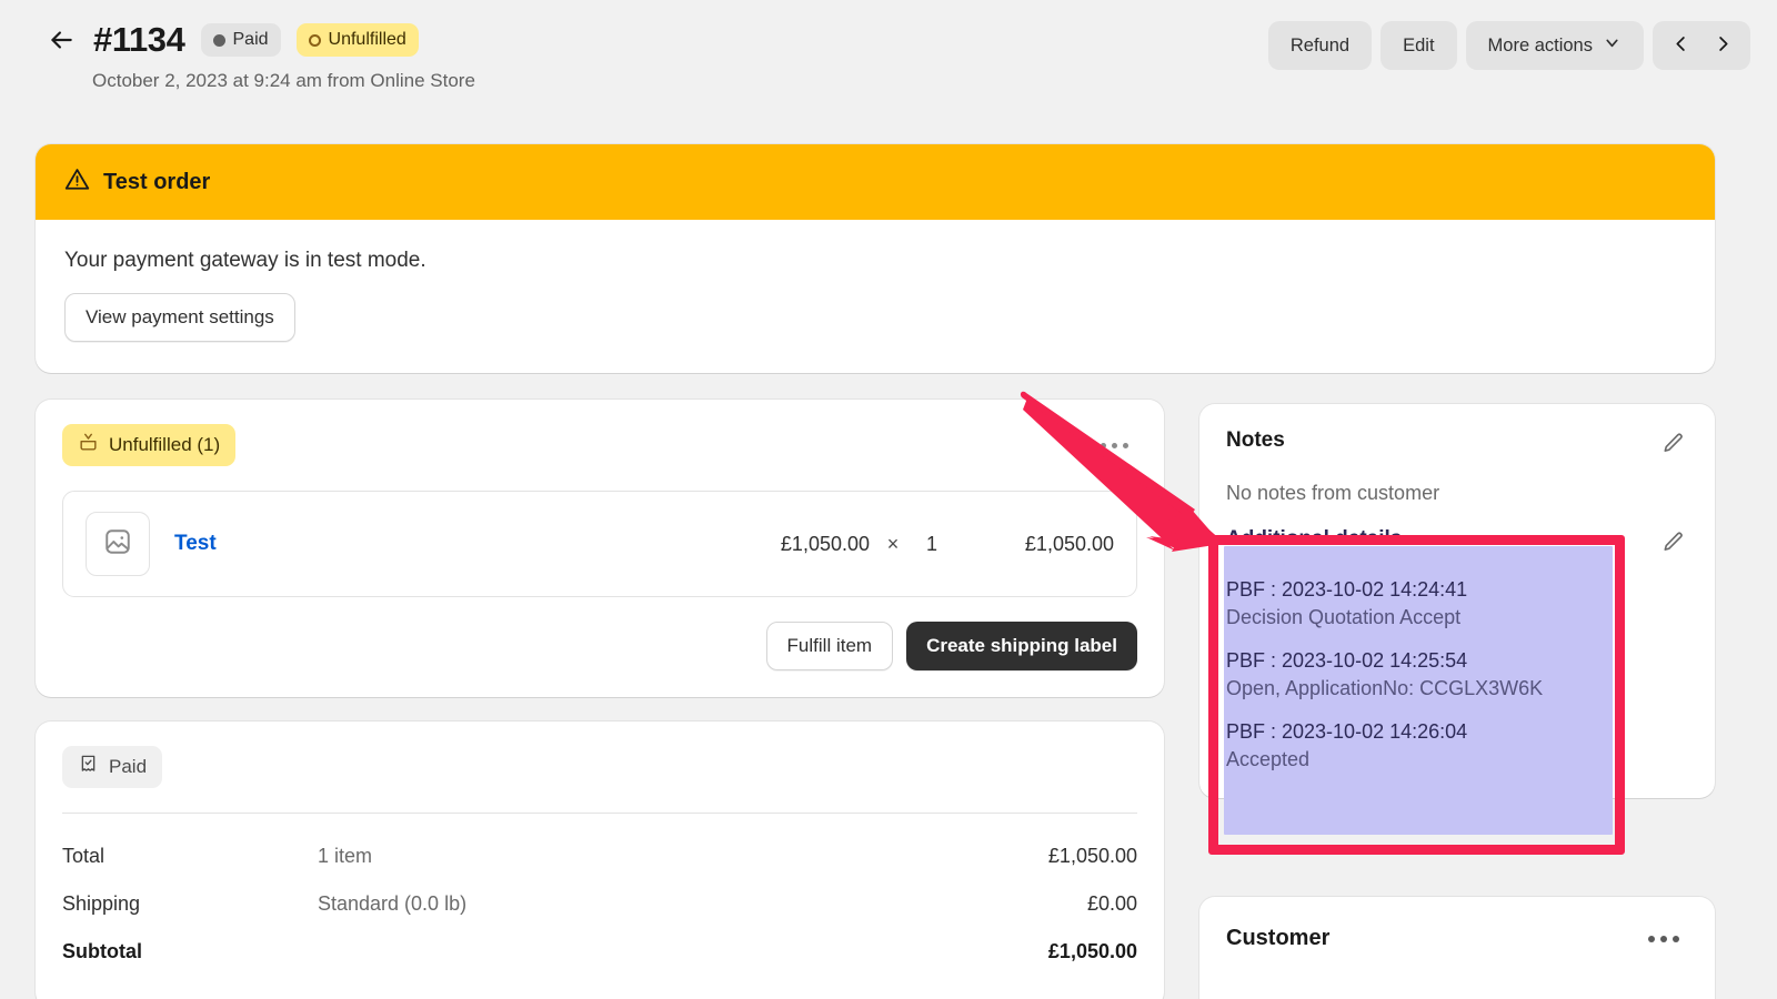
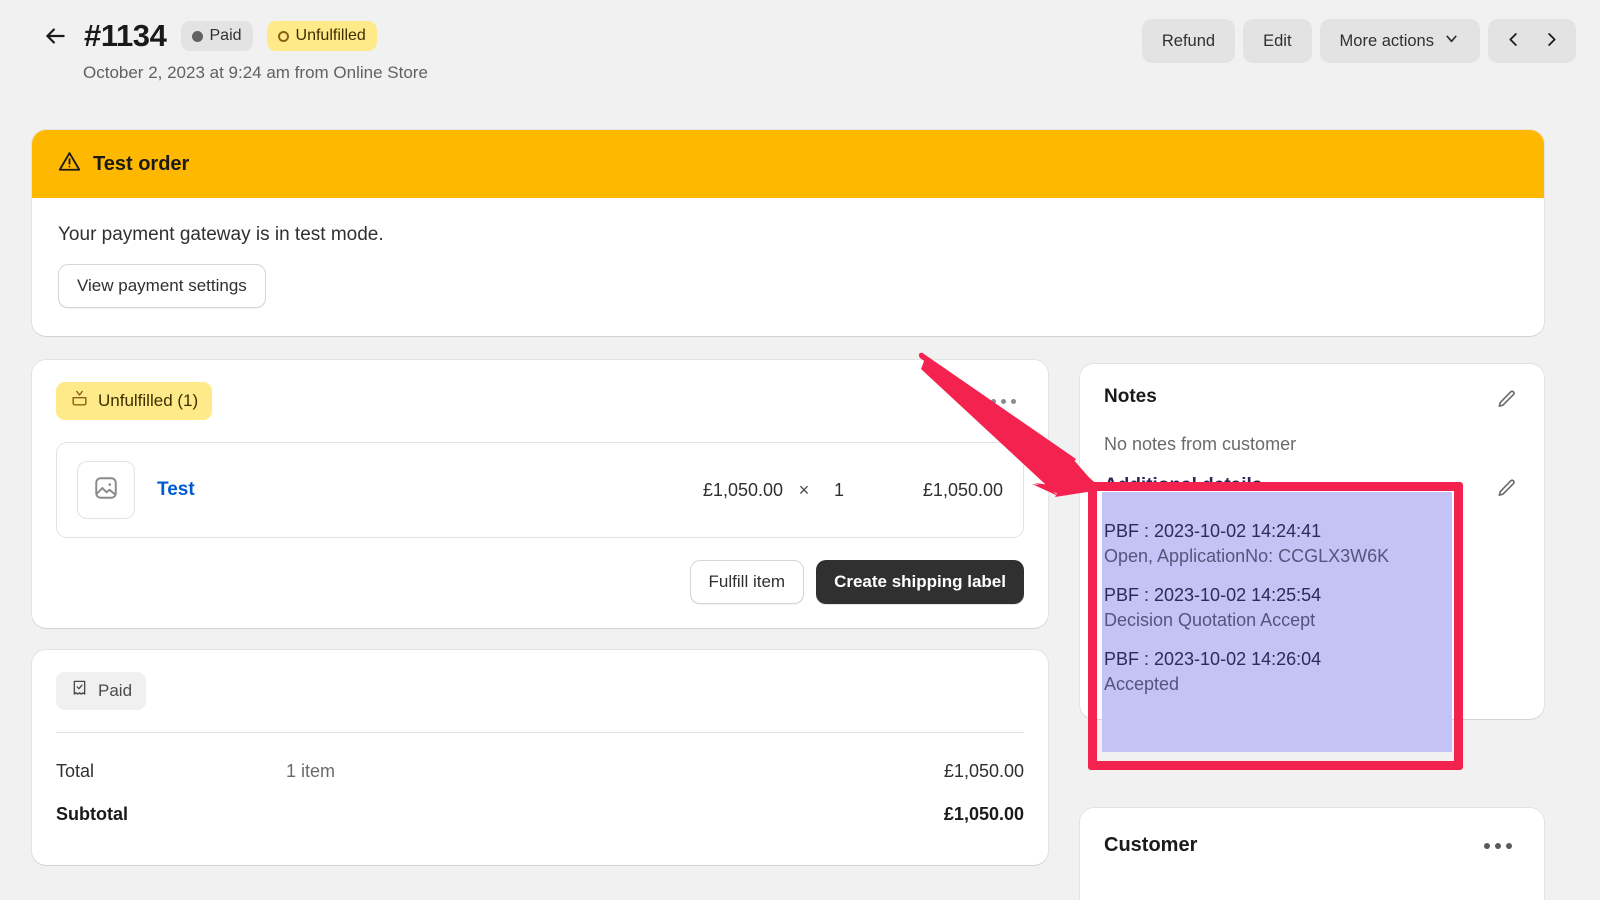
  #1134
  Paid
  Unfulfilled
  October 2, 2023 at 9:24 am from Online Store
  Refund
  Edit
  More actions
  Test order
  Your payment gateway is in test mode.
  View payment settings
  Unfulfilled (1)
  Test
  £1,050.00
  ×
  1
  £1,050.00
  Fulfill item
  Create shipping label
  Paid
  Total
  1 item
  £1,050.00
- Shipping
- Standard (0.0 lb)
- £0.00
  Subtotal
  £1,050.00
  Notes
  No notes from customer
  Additional details
  PBF : 2023-10-02 14:24:41
- Decision Quotation Accept
+ Open, ApplicationNo: CCGLX3W6K
  PBF : 2023-10-02 14:25:54
- Open, ApplicationNo: CCGLX3W6K
+ Decision Quotation Accept
  PBF : 2023-10-02 14:26:04
  Accepted
  Customer
